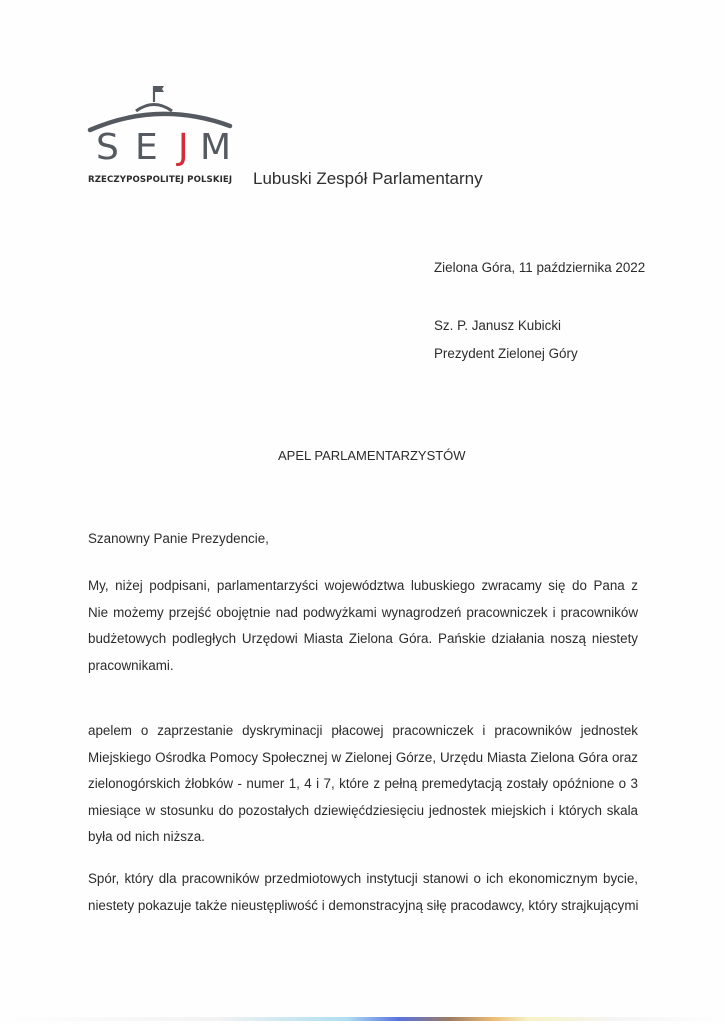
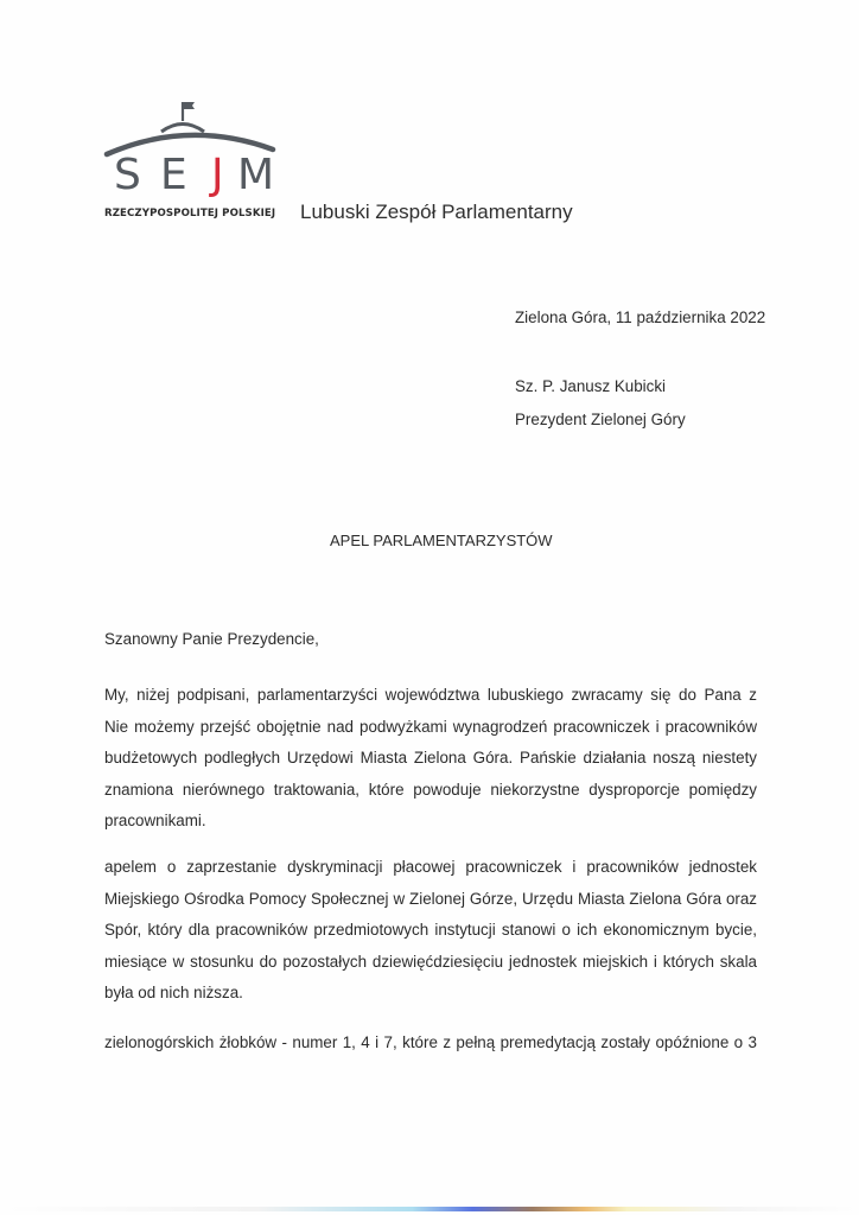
  S
  E
  J
  M
  RZECZYPOSPOLITEJ POLSKIEJ
  Lubuski Zespół Parlamentarny
  Zielona Góra, 11 października 2022
  Sz. P. Janusz Kubicki
  Prezydent Zielonej Góry
  APEL PARLAMENTARZYSTÓW
  Szanowny Panie Prezydencie,
  My, niżej podpisani, parlamentarzyści województwa lubuskiego zwracamy się do Pana z
  Nie możemy przejść obojętnie nad podwyżkami wynagrodzeń pracowniczek i pracowników
  budżetowych podległych Urzędowi Miasta Zielona Góra. Pańskie działania noszą niestety
+ znamiona nierównego traktowania, które powoduje niekorzystne dysproporcje pomiędzy
  pracownikami.
  apelem o zaprzestanie dyskryminacji płacowej pracowniczek i pracowników jednostek
  Miejskiego Ośrodka Pomocy Społecznej w Zielonej Górze, Urzędu Miasta Zielona Góra oraz
- zielonogórskich żłobków - numer 1, 4 i 7, które z pełną premedytacją zostały opóźnione o 3
+ Spór, który dla pracowników przedmiotowych instytucji stanowi o ich ekonomicznym bycie,
  miesiące w stosunku do pozostałych dziewięćdziesięciu jednostek miejskich i których skala
  była od nich niższa.
- Spór, który dla pracowników przedmiotowych instytucji stanowi o ich ekonomicznym bycie,
+ zielonogórskich żłobków - numer 1, 4 i 7, które z pełną premedytacją zostały opóźnione o 3
- niestety pokazuje także nieustępliwość i demonstracyjną siłę pracodawcy, który strajkującymi
